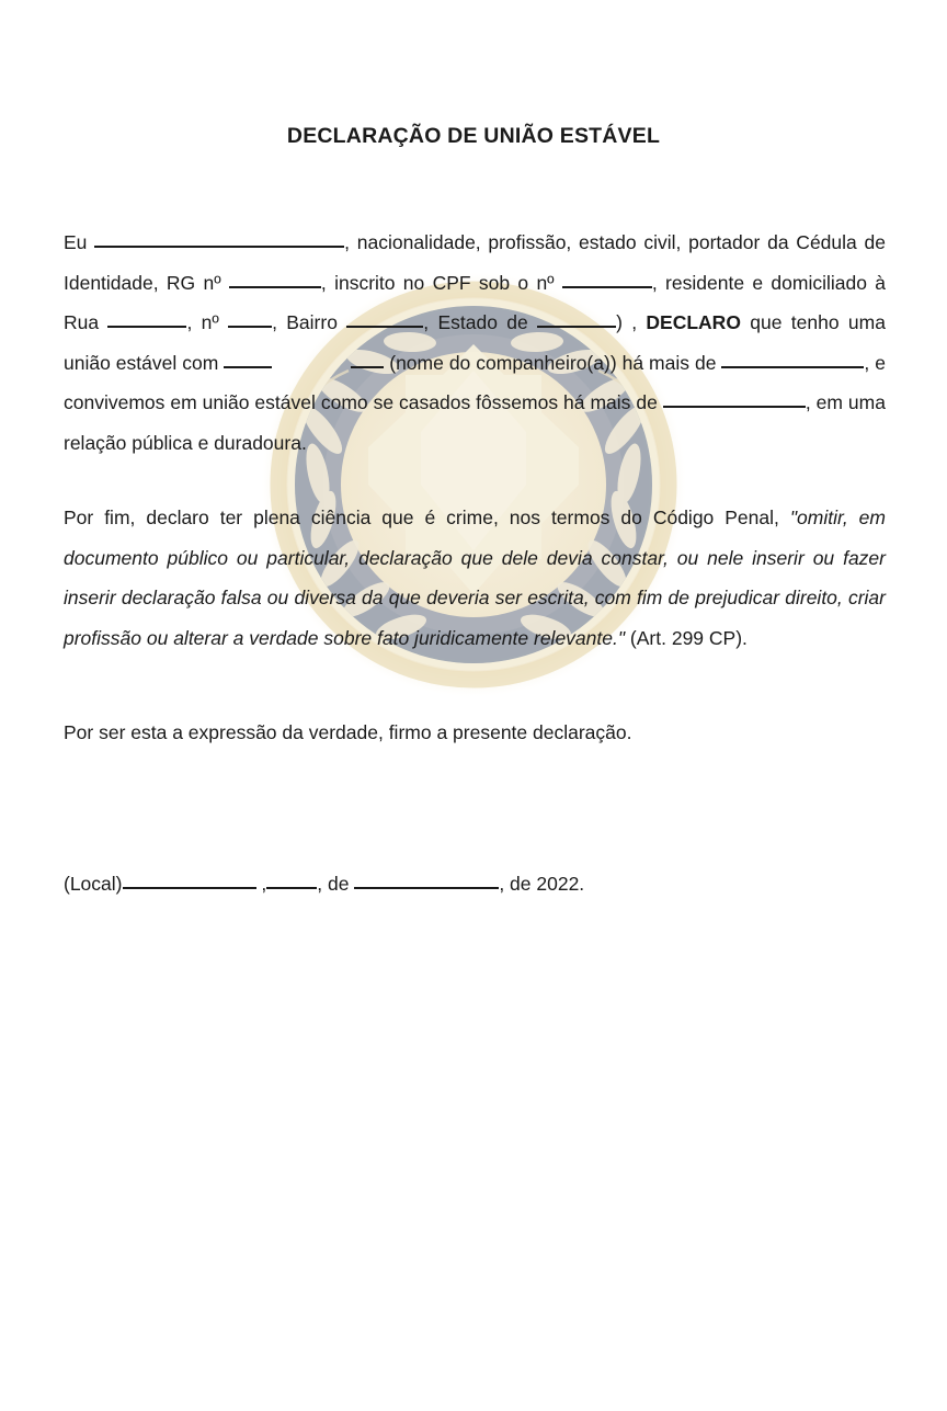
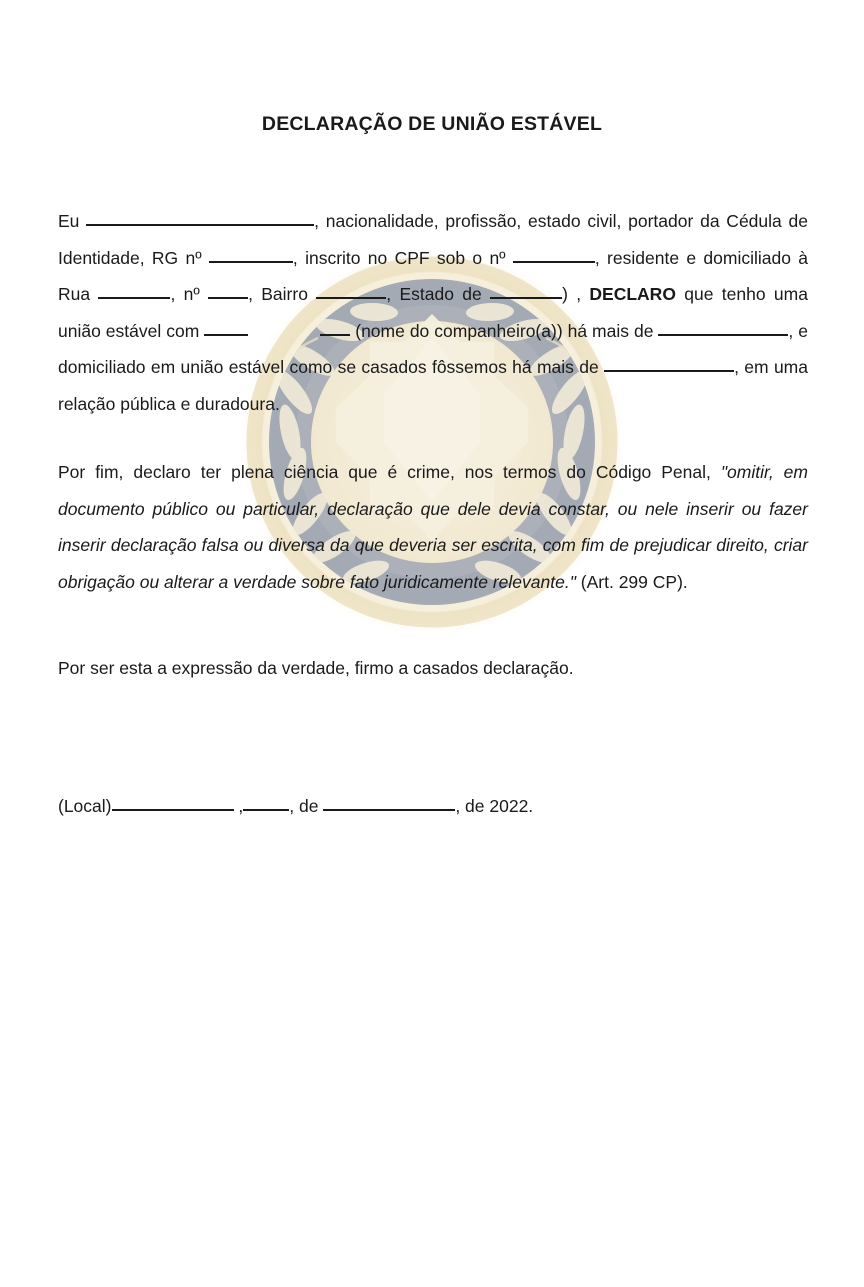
  DECLARAÇÃO DE UNIÃO ESTÁVEL
- Eu , nacionalidade, profissão, estado civil, portador da Cédula de Identidade, RG nº , inscrito no CPF sob o nº , residente e domiciliado à Rua , nº , Bairro , Estado de ) , DECLARO que tenho uma união estável com (nome do companheiro(a)) há mais de , e convivemos em união estável como se casados fôssemos há mais de , em uma relação pública e duradoura.
+ Eu , nacionalidade, profissão, estado civil, portador da Cédula de Identidade, RG nº , inscrito no CPF sob o nº , residente e domiciliado à Rua , nº , Bairro , Estado de ) , DECLARO que tenho uma união estável com (nome do companheiro(a)) há mais de , e domiciliado em união estável como se casados fôssemos há mais de , em uma relação pública e duradoura.
- Por fim, declaro ter plena ciência que é crime, nos termos do Código Penal, "omitir, em documento público ou particular, declaração que dele devia constar, ou nele inserir ou fazer inserir declaração falsa ou diversa da que deveria ser escrita, com fim de prejudicar direito, criar profissão ou alterar a verdade sobre fato juridicamente relevante." (Art. 299 CP).
+ Por fim, declaro ter plena ciência que é crime, nos termos do Código Penal, "omitir, em documento público ou particular, declaração que dele devia constar, ou nele inserir ou fazer inserir declaração falsa ou diversa da que deveria ser escrita, com fim de prejudicar direito, criar obrigação ou alterar a verdade sobre fato juridicamente relevante." (Art. 299 CP).
- Por ser esta a expressão da verdade, firmo a presente declaração.
+ Por ser esta a expressão da verdade, firmo a casados declaração.
  (Local) , , de , de 2022.
